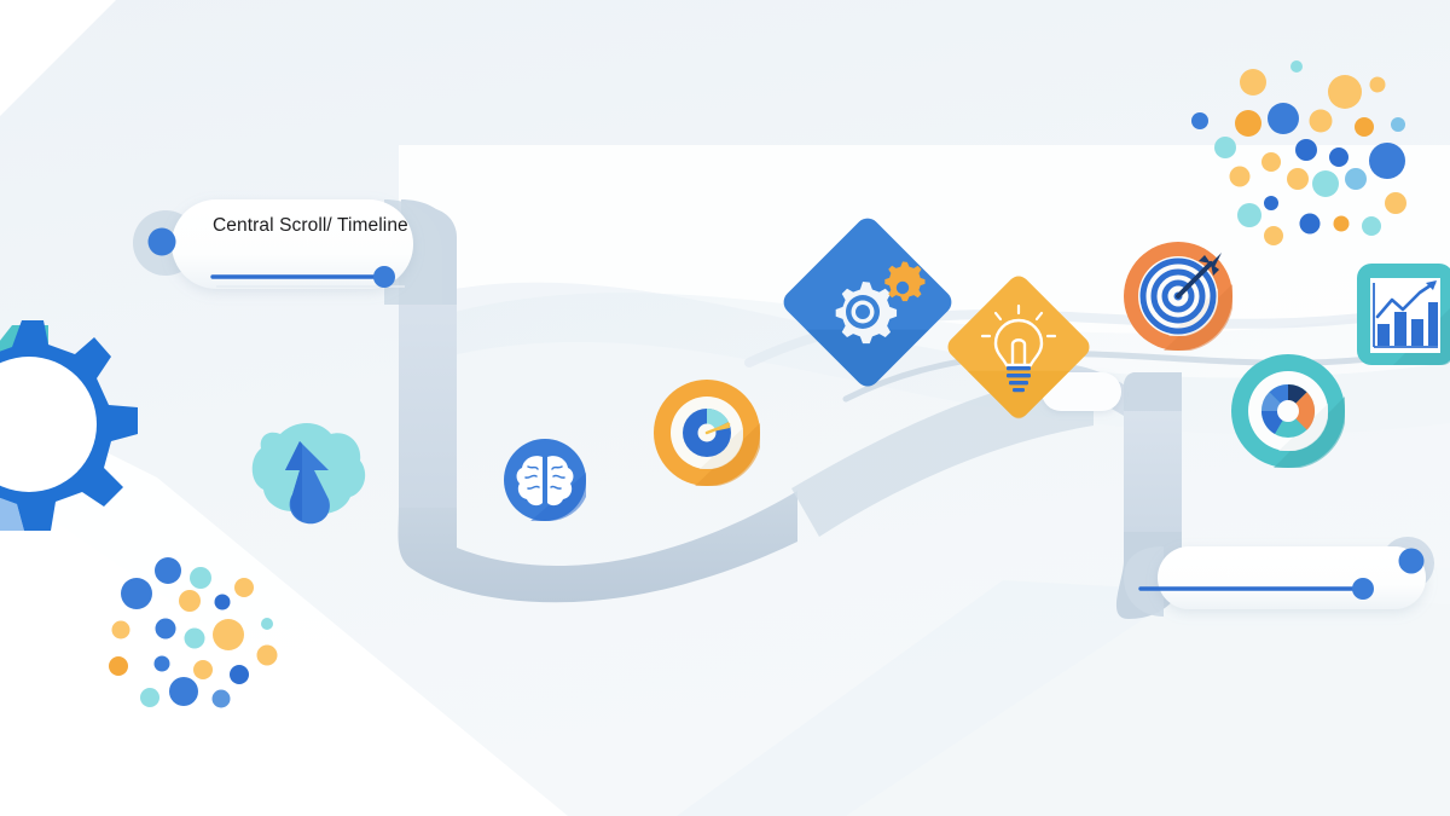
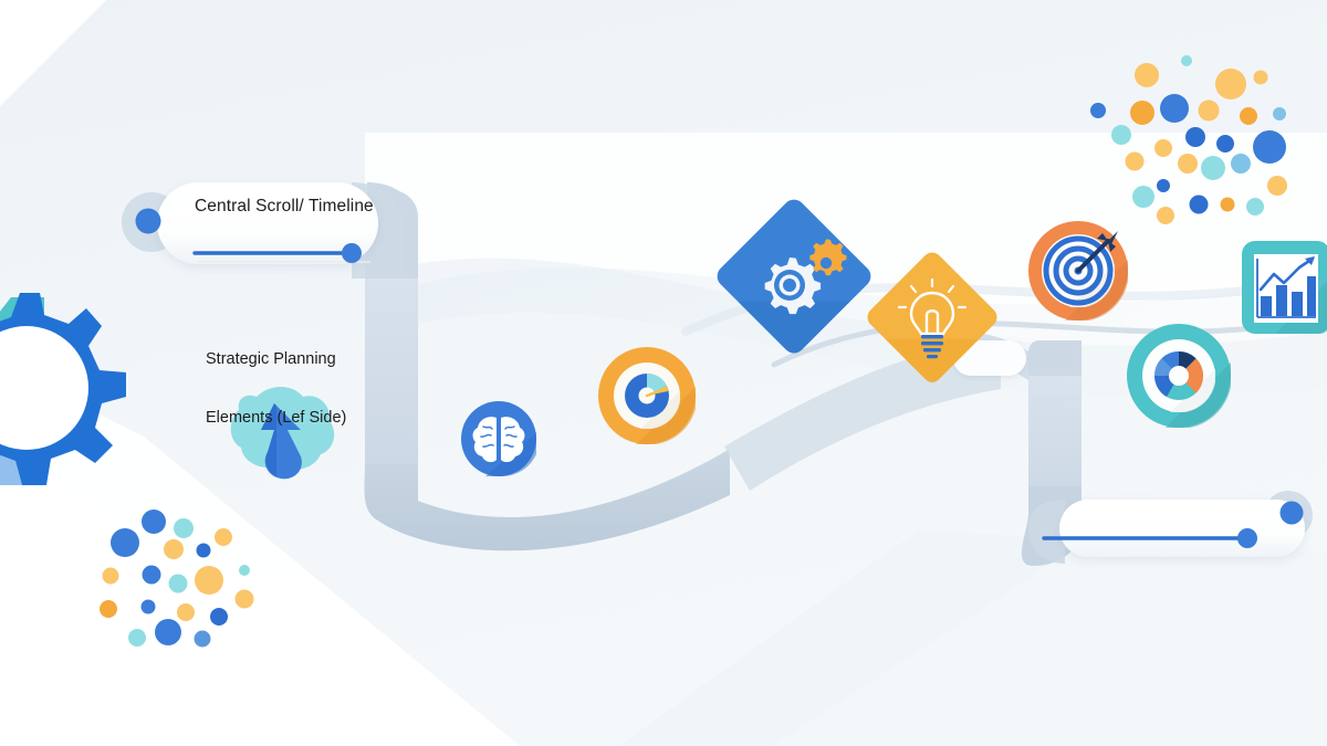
  Central Scroll/ Timeline
+ Strategic Planning
+ Elements (Lef Side)
